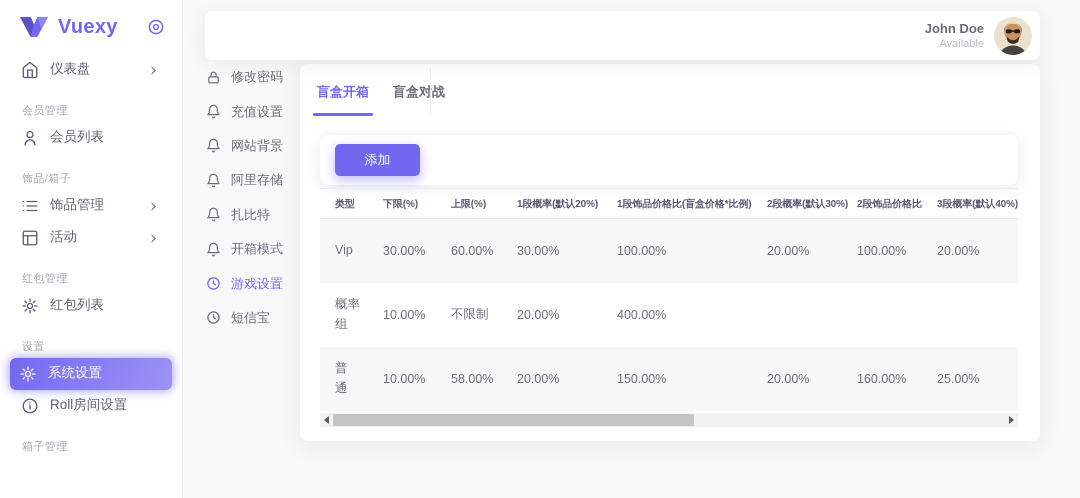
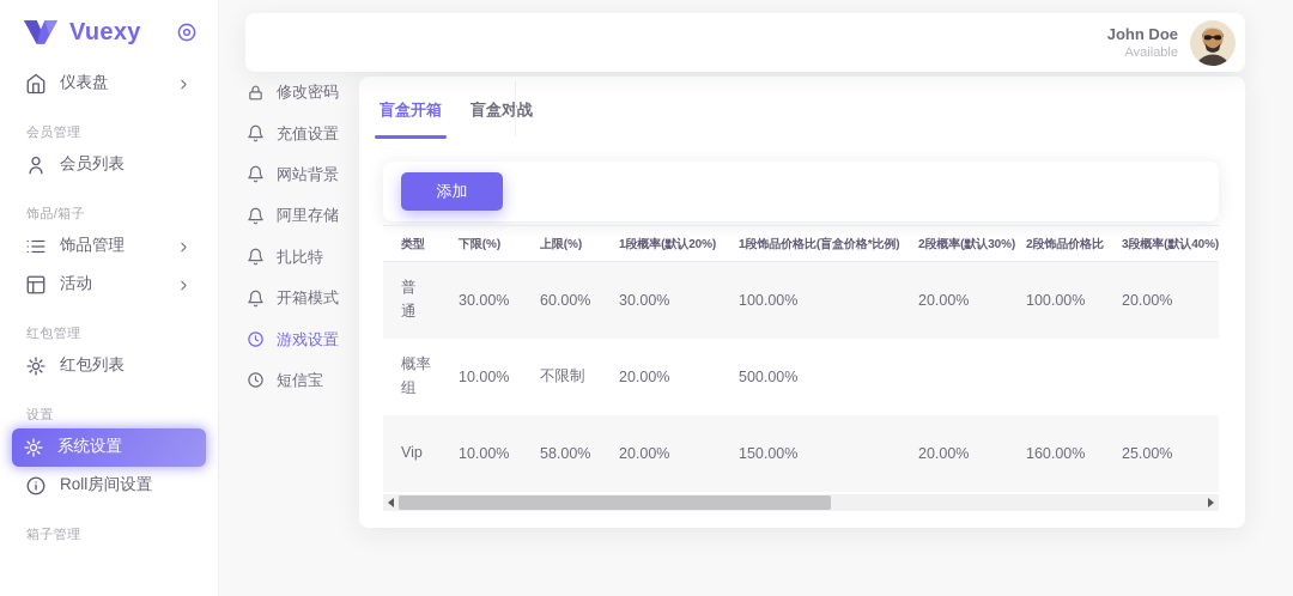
  Vuexy
  仪表盘
  会员管理
  会员列表
  饰品/箱子
  饰品管理
  活动
  红包管理
  红包列表
  设置
  系统设置
  Roll房间设置
  箱子管理
  John Doe
  Available
  修改密码
  充值设置
  网站背景
  阿里存储
  扎比特
  开箱模式
  游戏设置
  短信宝
  盲盒开箱
  盲盒对战
  添加
  类型	下限(%)	上限(%)	1段概率(默认20%)	1段饰品价格比(盲盒价格*比例)	2段概率(默认30%)	2段饰品价格比	3段概率(默认40%)
- Vip	30.00%	60.00%	30.00%	100.00%	20.00%	100.00%	20.00%
+ 普 通	30.00%	60.00%	30.00%	100.00%	20.00%	100.00%	20.00%
- 概率 组	10.00%	不限制	20.00%	400.00%
+ 概率 组	10.00%	不限制	20.00%	500.00%
- 普 通	10.00%	58.00%	20.00%	150.00%	20.00%	160.00%	25.00%
+ Vip	10.00%	58.00%	20.00%	150.00%	20.00%	160.00%	25.00%
